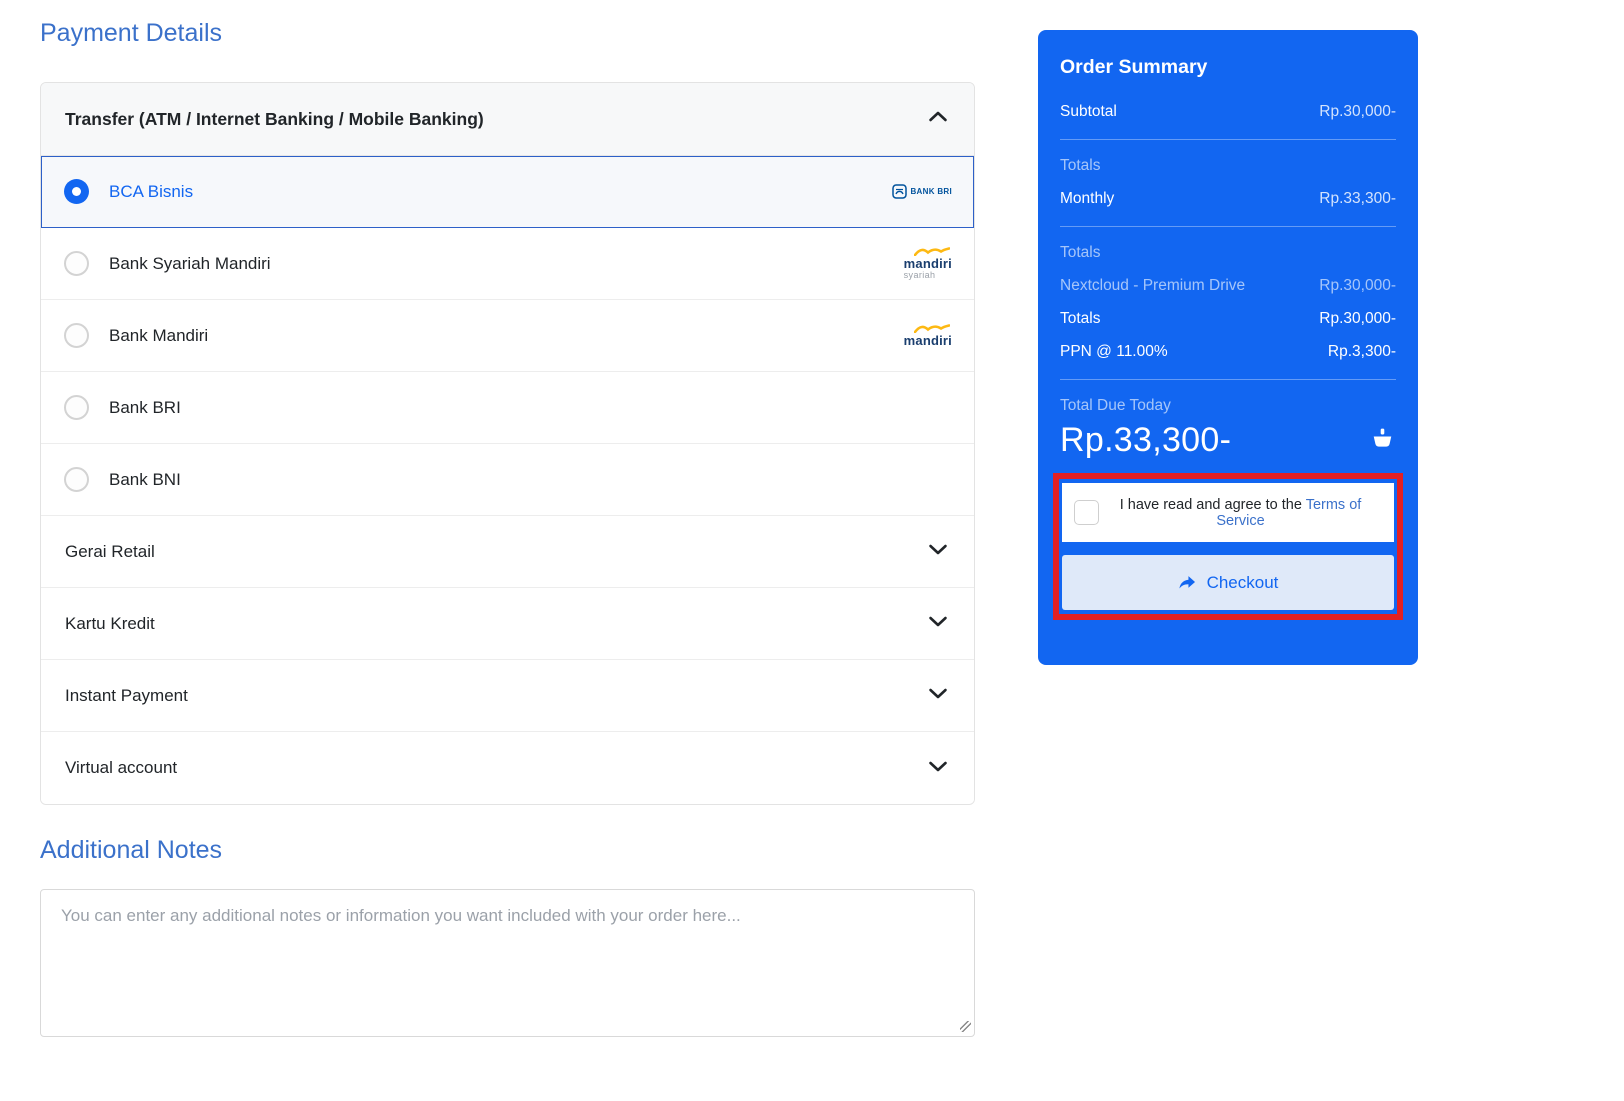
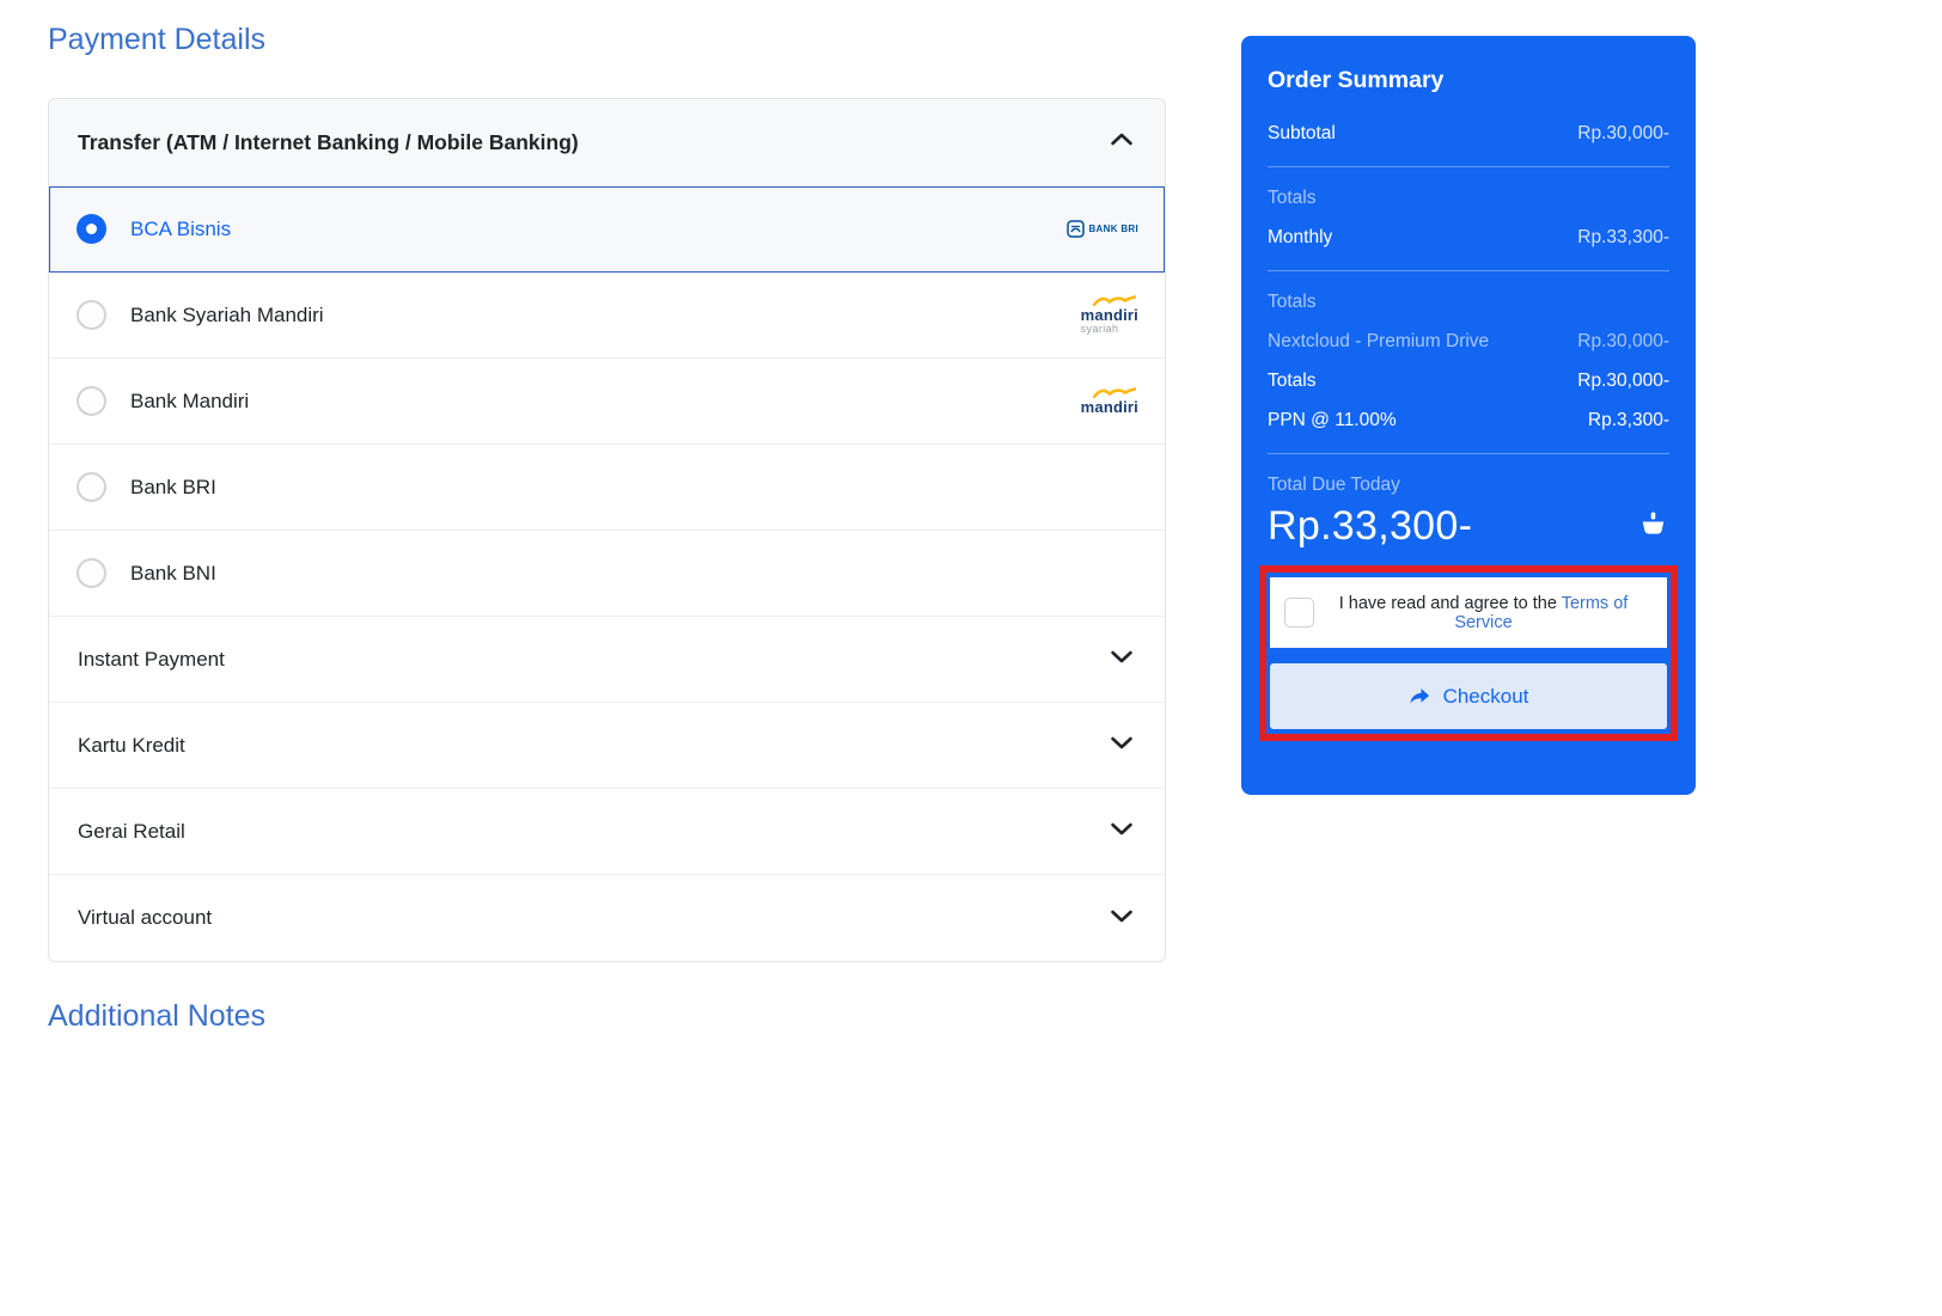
  Payment Details
  Transfer (ATM / Internet Banking / Mobile Banking)
  BCA Bisnis
  BANK BRI
  Bank Syariah Mandiri
  mandiri
  syariah
  Bank Mandiri
  mandiri
  Bank BRI
  Bank BNI
- Gerai Retail
+ Instant Payment
  Kartu Kredit
- Instant Payment
+ Gerai Retail
  Virtual account
  Additional Notes
- You can enter any additional notes or information you want included with your order here...
  Order Summary
  Subtotal
  Rp.30,000-
  Totals
  Monthly
  Rp.33,300-
  Totals
  Nextcloud - Premium Drive
  Rp.30,000-
  Totals
  Rp.30,000-
  PPN @ 11.00%
  Rp.3,300-
  Total Due Today
  Rp.33,300-
  I have read and agree to the Terms of Service
  Checkout
